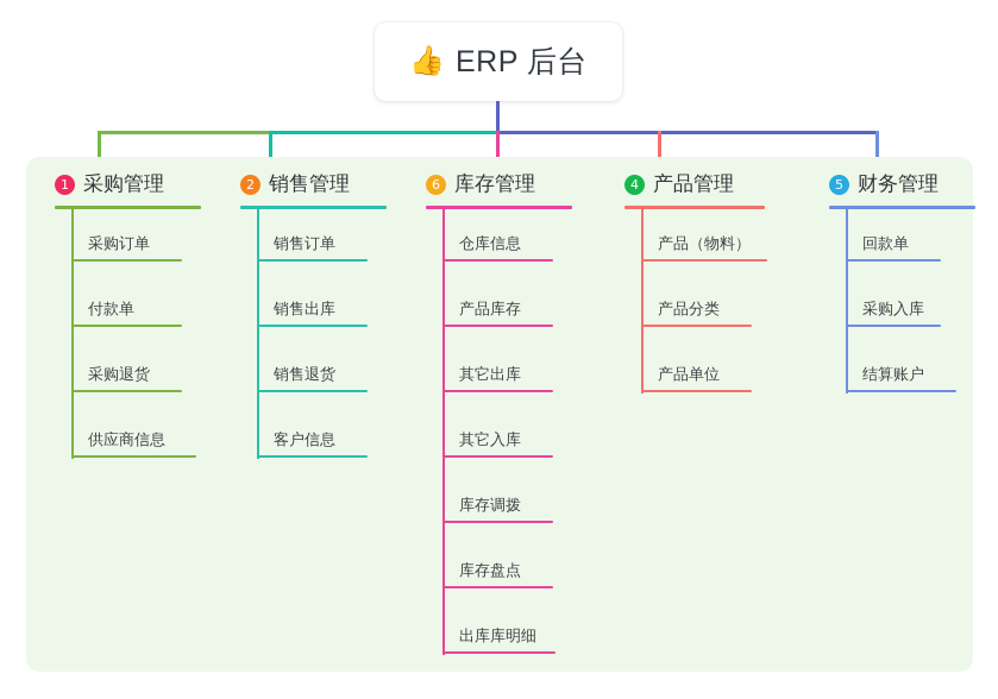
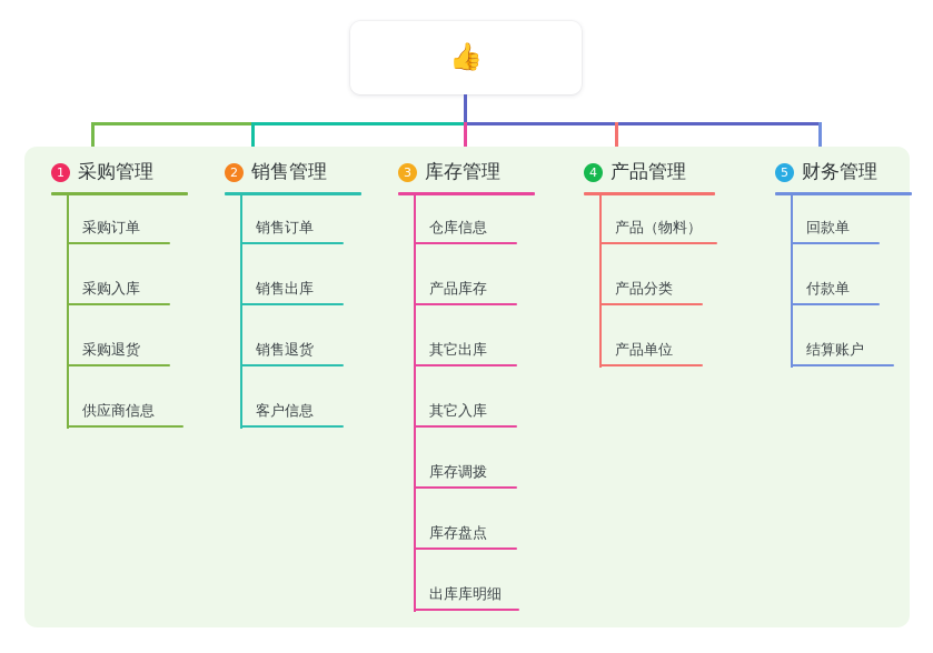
  👍
- ERP 后台
  1
  采购管理
  采购订单
- 付款单
+ 采购入库
  采购退货
  供应商信息
  2
  销售管理
  销售订单
  销售出库
  销售退货
  客户信息
- 6
+ 3
  库存管理
  仓库信息
  产品库存
  其它出库
  其它入库
  库存调拨
  库存盘点
  出库库明细
  4
  产品管理
  产品（物料）
  产品分类
  产品单位
  5
  财务管理
  回款单
- 采购入库
+ 付款单
  结算账户
